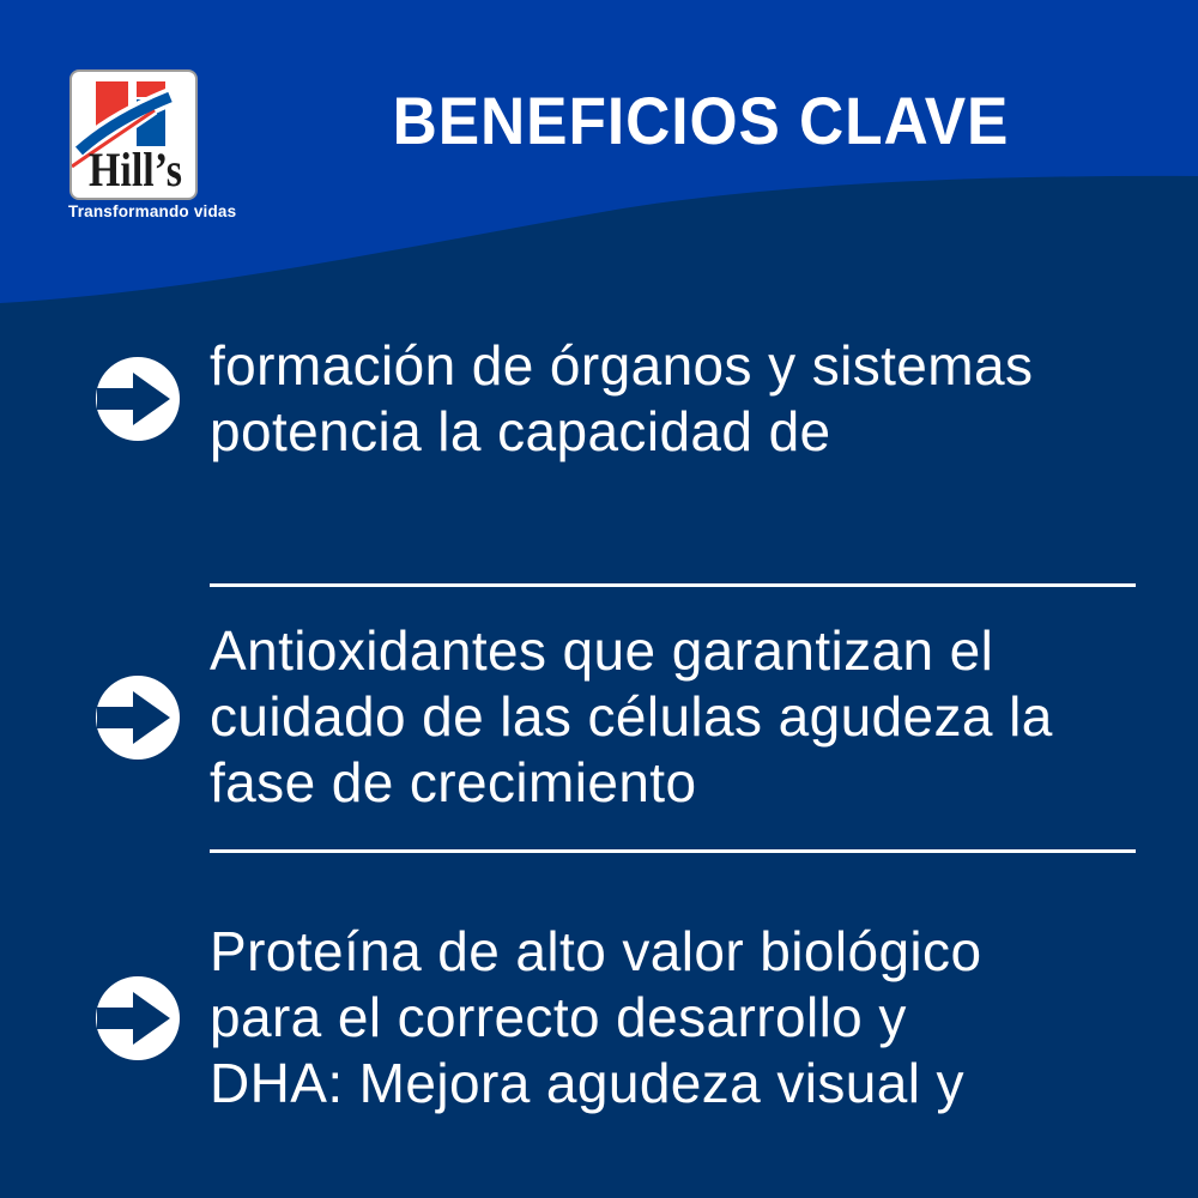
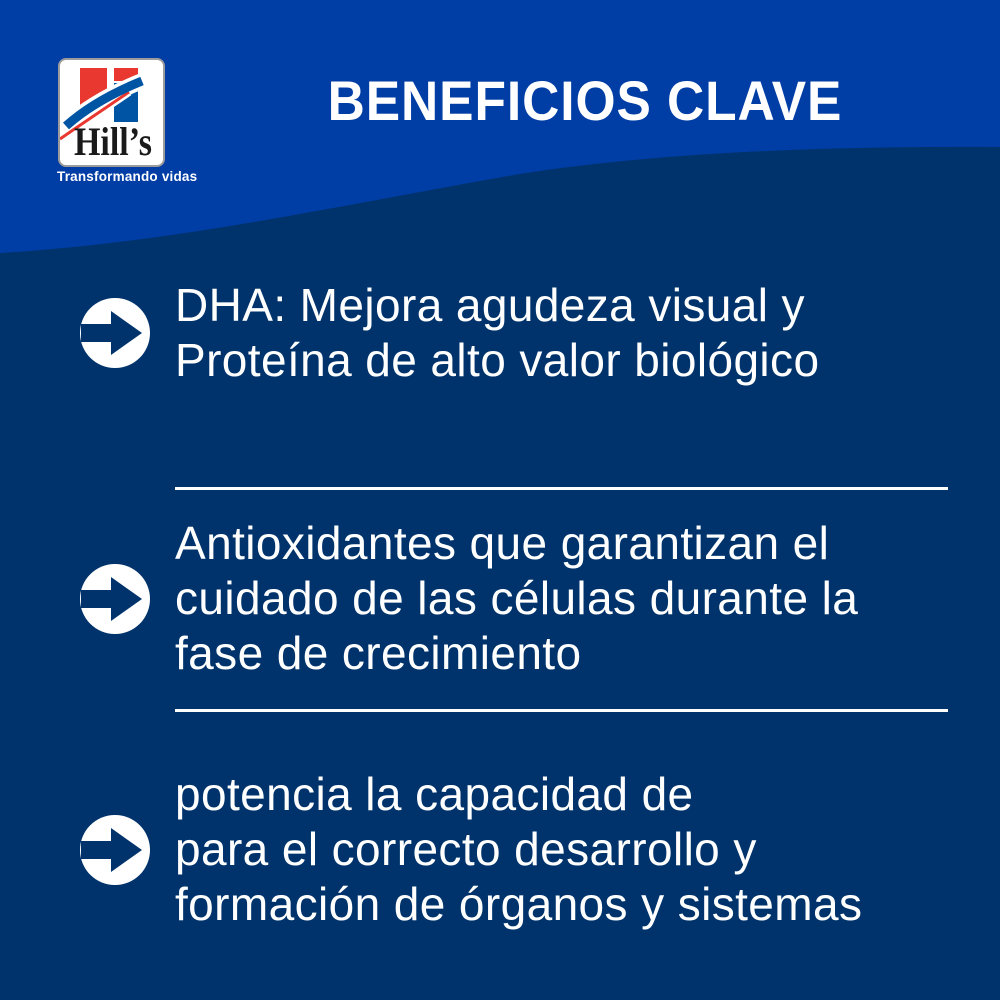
  Hill’s
  Transformando vidas
  BENEFICIOS CLAVE
- formación de órganos y sistemas
+ DHA: Mejora agudeza visual y
- potencia la capacidad de
+ Proteína de alto valor biológico
  Antioxidantes que garantizan el
- cuidado de las células agudeza la
+ cuidado de las células durante la
  fase de crecimiento
- Proteína de alto valor biológico
+ potencia la capacidad de
  para el correcto desarrollo y
- DHA: Mejora agudeza visual y
+ formación de órganos y sistemas
